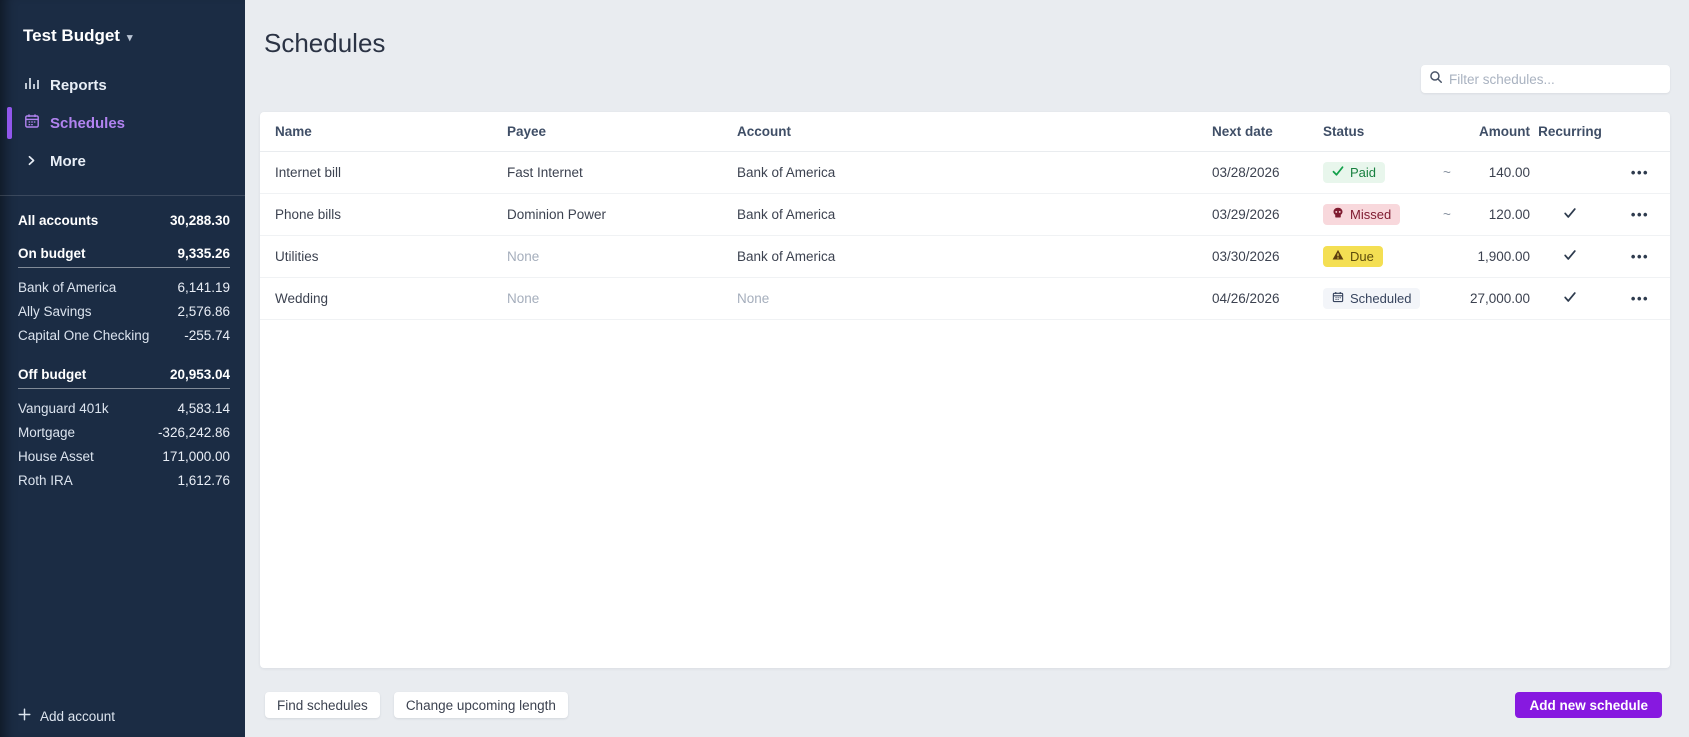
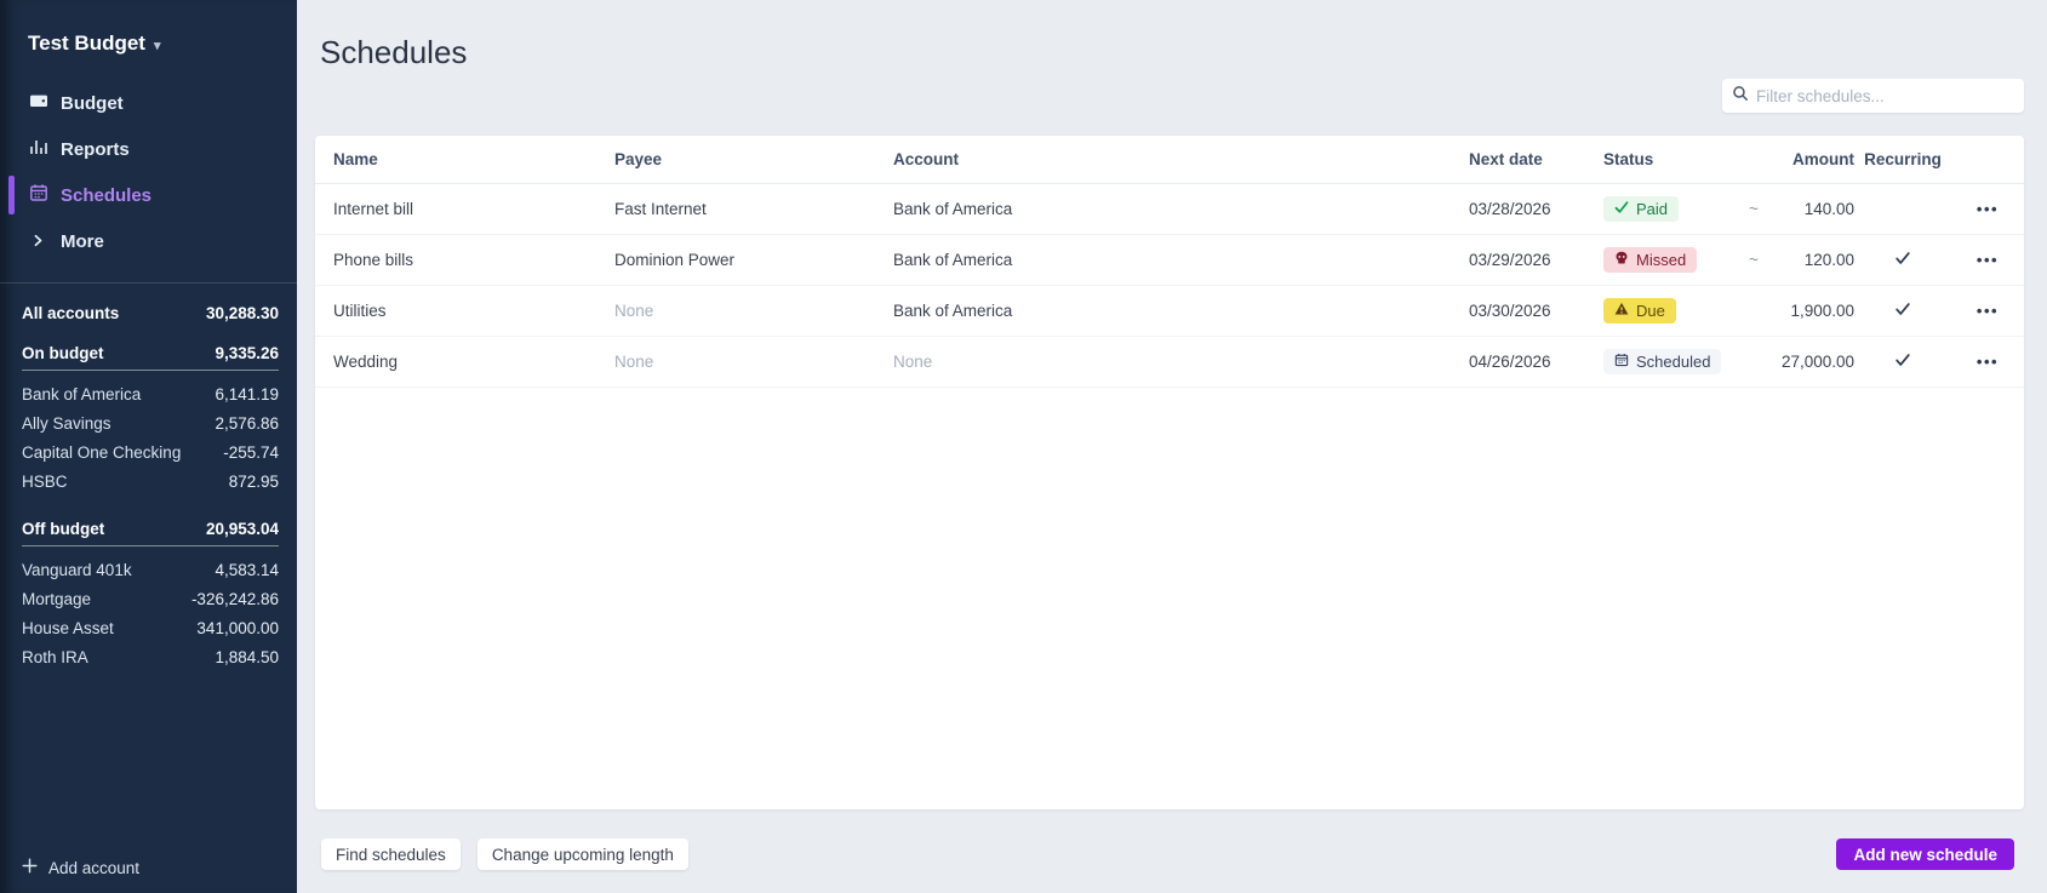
  Test Budget
  ▾
+ Budget
  Reports
  Schedules
  More
  All accounts
  30,288.30
  On budget
  9,335.26
  Bank of America
  6,141.19
  Ally Savings
  2,576.86
  Capital One Checking
  -255.74
+ HSBC
+ 872.95
  Off budget
  20,953.04
  Vanguard 401k
  4,583.14
  Mortgage
  -326,242.86
  House Asset
- 171,000.00
+ 341,000.00
  Roth IRA
- 1,612.76
+ 1,884.50
  Add account
  Schedules
  Filter schedules...
  Name
  Payee
  Account
  Next date
  Status
  Amount
  Recurring
  Internet bill
  Fast Internet
  Bank of America
  03/28/2026
  Paid
  ~
  140.00
  •••
  Phone bills
  Dominion Power
  Bank of America
  03/29/2026
  Missed
  ~
  120.00
  •••
  Utilities
  None
  Bank of America
  03/30/2026
  Due
  1,900.00
  •••
  Wedding
  None
  None
  04/26/2026
  Scheduled
  27,000.00
  •••
  Find schedules
  Change upcoming length
  Add new schedule
